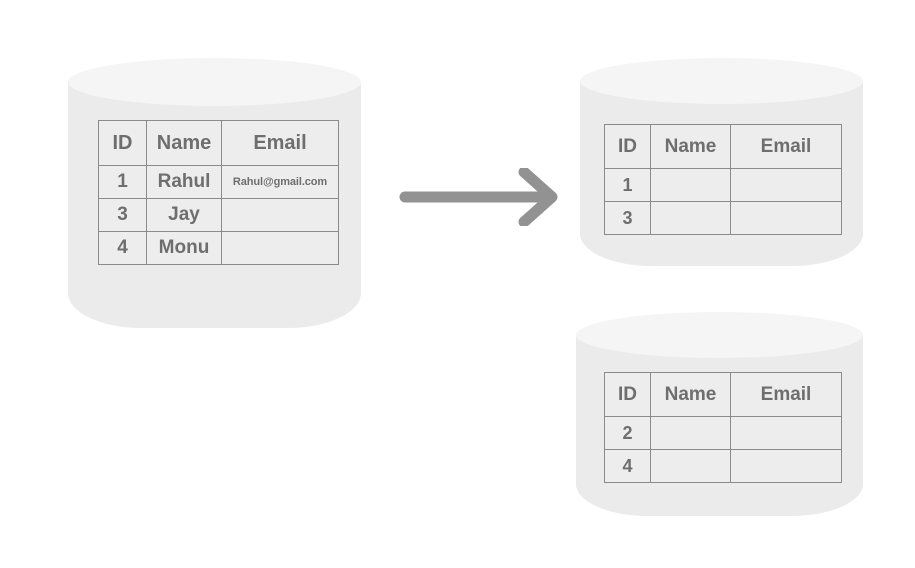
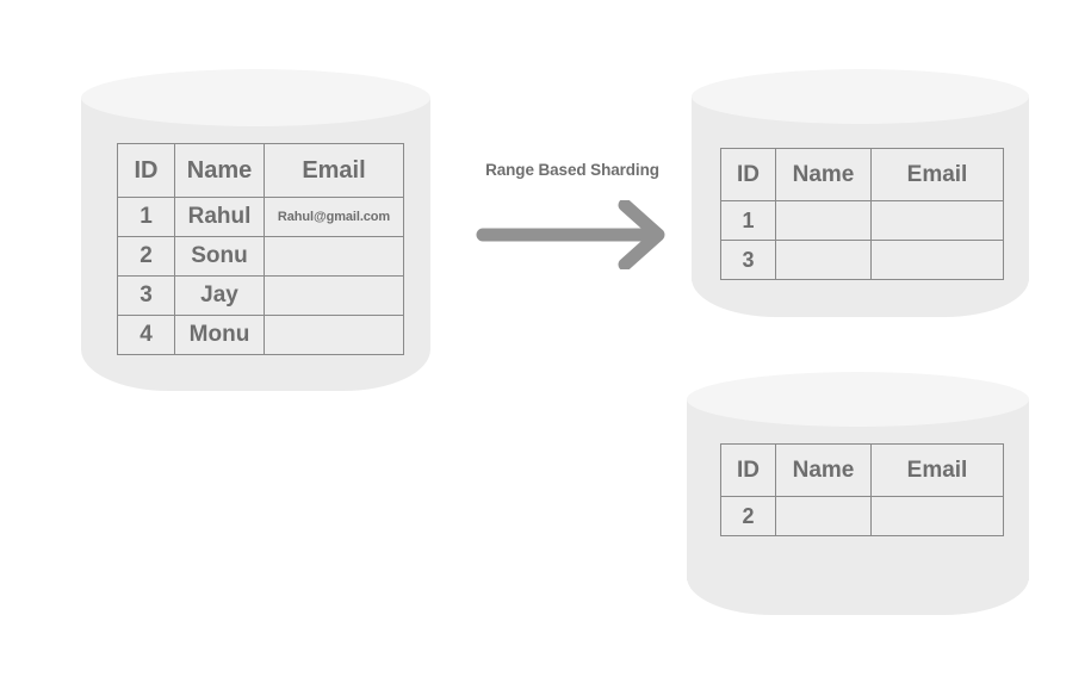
  ID	Name	Email
  1	Rahul	Rahul@gmail.com
+ 2	Sonu
  3	Jay
  4	Monu
+ Range Based Sharding
  ID	Name	Email
  1
  3
  ID	Name	Email
  2
- 4
